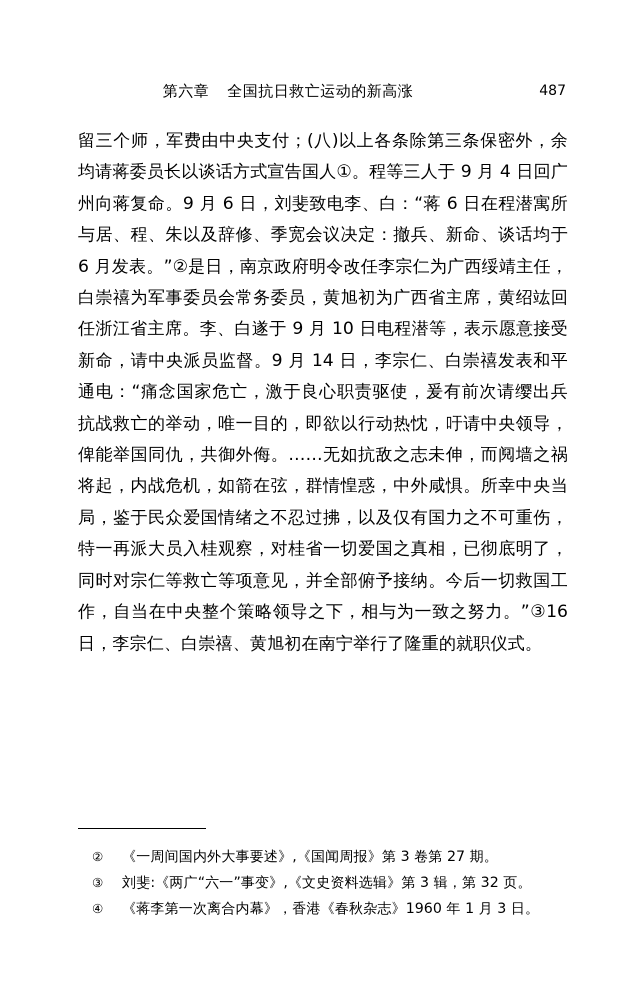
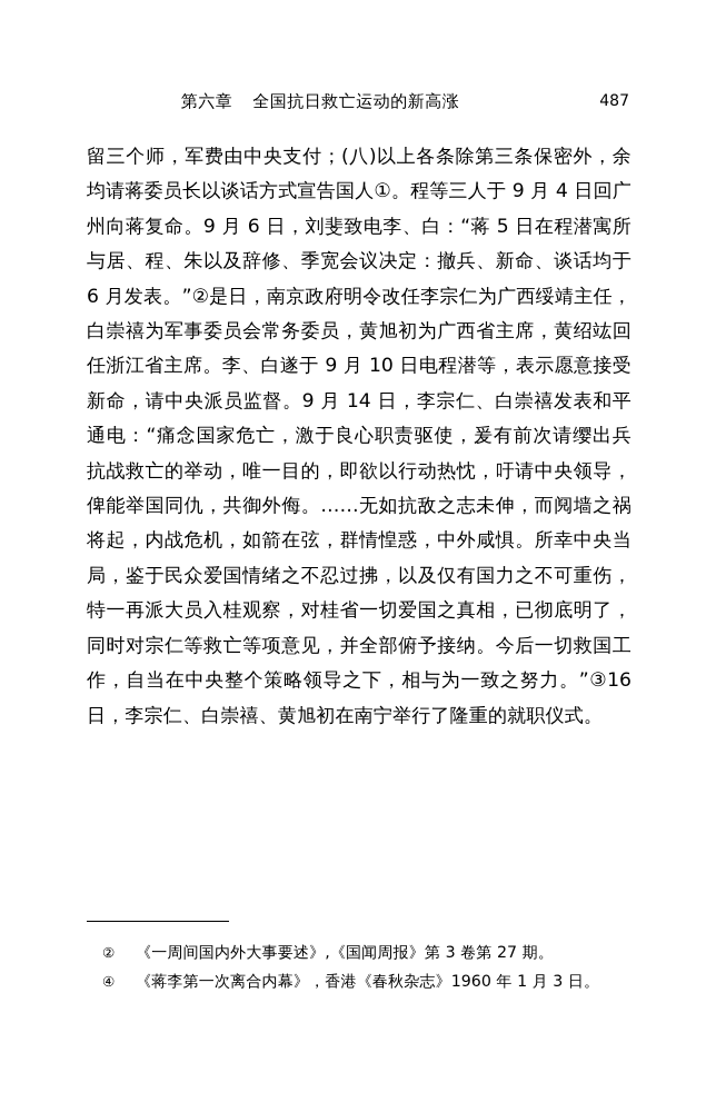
  第六章 全国抗日救亡运动的新高涨
  487
- 留三个师，军费由中央支付；(八)以上各条除第三条保密外，余均请蒋委员长以谈话方式宣告国人①。程等三人于 9 月 4 日回广州向蒋复命。9 月 6 日，刘斐致电李、白：“蒋 6 日在程潜寓所与居、程、朱以及辞修、季宽会议决定：撤兵、新命、谈话均于 6 月发表。”②是日，南京政府明令改任李宗仁为广西绥靖主任，白崇禧为军事委员会常务委员，黄旭初为广西省主席，黄绍竑回任浙江省主席。李、白遂于 9 月 10 日电程潜等，表示愿意接受新命，请中央派员监督。9 月 14 日，李宗仁、白崇禧发表和平通电：“痛念国家危亡，激于良心职责驱使，爰有前次请缨出兵抗战救亡的举动，唯一目的，即欲以行动热忱，吁请中央领导，俾能举国同仇，共御外侮。……无如抗敌之志未伸，而阋墙之祸将起，内战危机，如箭在弦，群情惶惑，中外咸惧。所幸中央当局，鉴于民众爱国情绪之不忍过拂，以及仅有国力之不可重伤，特一再派大员入桂观察，对桂省一切爱国之真相，已彻底明了，同时对宗仁等救亡等项意见，并全部俯予接纳。今后一切救国工作，自当在中央整个策略领导之下，相与为一致之努力。”③16 日，李宗仁、白崇禧、黄旭初在南宁举行了隆重的就职仪式。
+ 留三个师，军费由中央支付；(八)以上各条除第三条保密外，余均请蒋委员长以谈话方式宣告国人①。程等三人于 9 月 4 日回广州向蒋复命。9 月 6 日，刘斐致电李、白：“蒋 5 日在程潜寓所与居、程、朱以及辞修、季宽会议决定：撤兵、新命、谈话均于 6 月发表。”②是日，南京政府明令改任李宗仁为广西绥靖主任，白崇禧为军事委员会常务委员，黄旭初为广西省主席，黄绍竑回任浙江省主席。李、白遂于 9 月 10 日电程潜等，表示愿意接受新命，请中央派员监督。9 月 14 日，李宗仁、白崇禧发表和平通电：“痛念国家危亡，激于良心职责驱使，爰有前次请缨出兵抗战救亡的举动，唯一目的，即欲以行动热忱，吁请中央领导，俾能举国同仇，共御外侮。……无如抗敌之志未伸，而阋墙之祸将起，内战危机，如箭在弦，群情惶惑，中外咸惧。所幸中央当局，鉴于民众爱国情绪之不忍过拂，以及仅有国力之不可重伤，特一再派大员入桂观察，对桂省一切爱国之真相，已彻底明了，同时对宗仁等救亡等项意见，并全部俯予接纳。今后一切救国工作，自当在中央整个策略领导之下，相与为一致之努力。”③16 日，李宗仁、白崇禧、黄旭初在南宁举行了隆重的就职仪式。
  ②
  《一周间国内外大事要述》,《国闻周报》第 3 卷第 27 期。
- ③
- 刘斐:《两广“六一”事变》,《文史资料选辑》第 3 辑，第 32 页。
  ④
  《蒋李第一次离合内幕》，香港《春秋杂志》1960 年 1 月 3 日。
